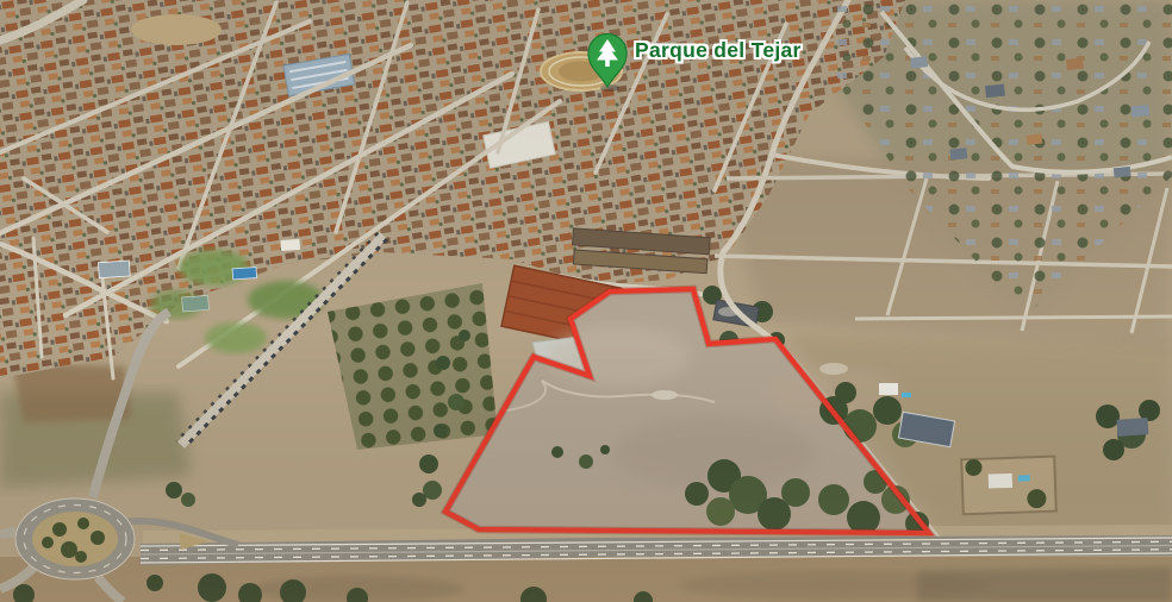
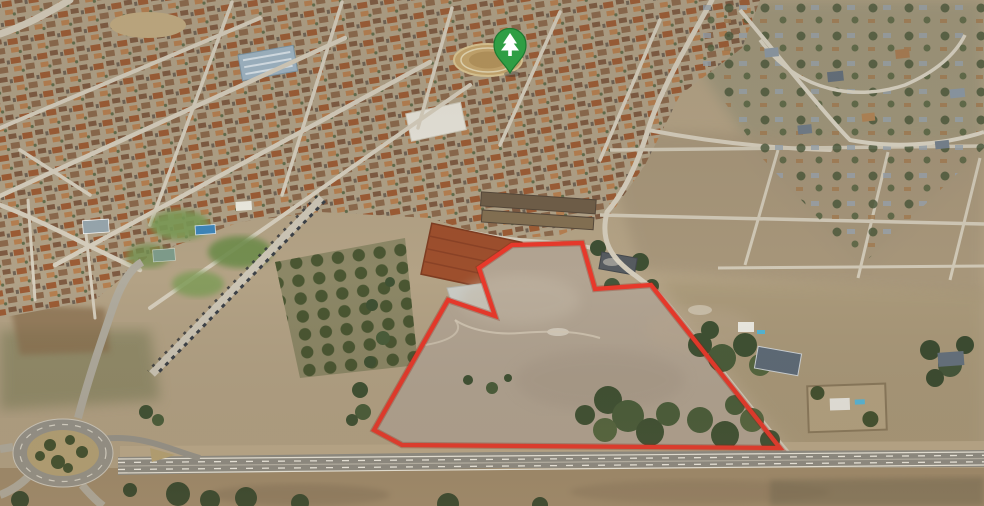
- Parque del Tejar
